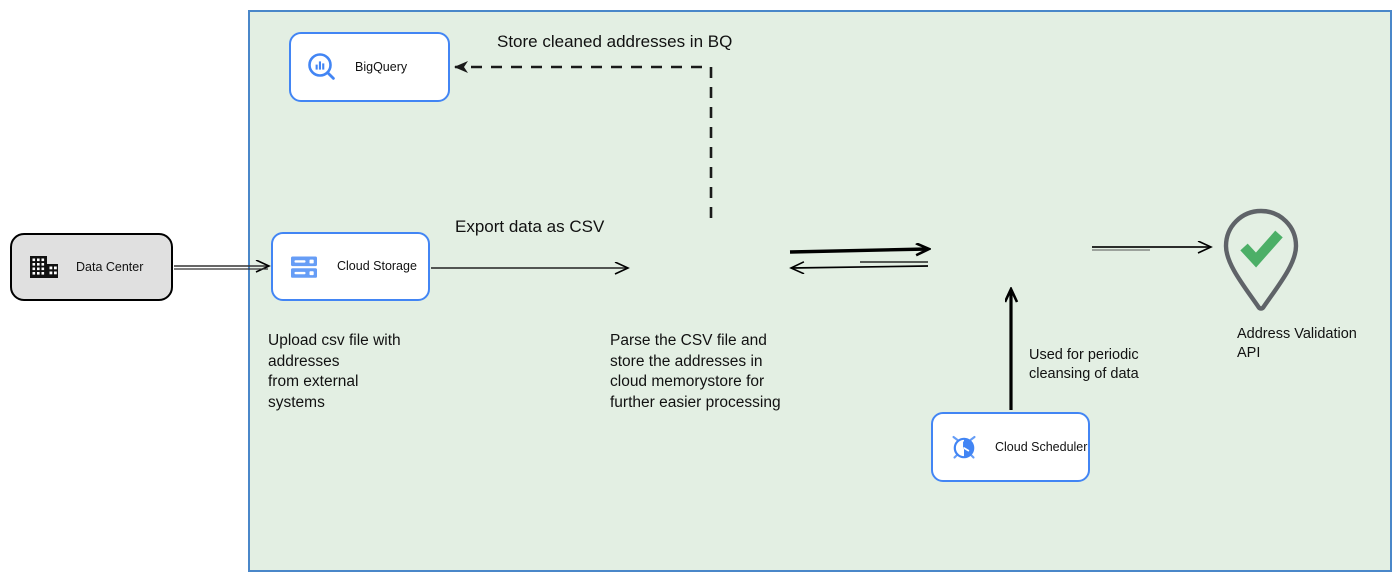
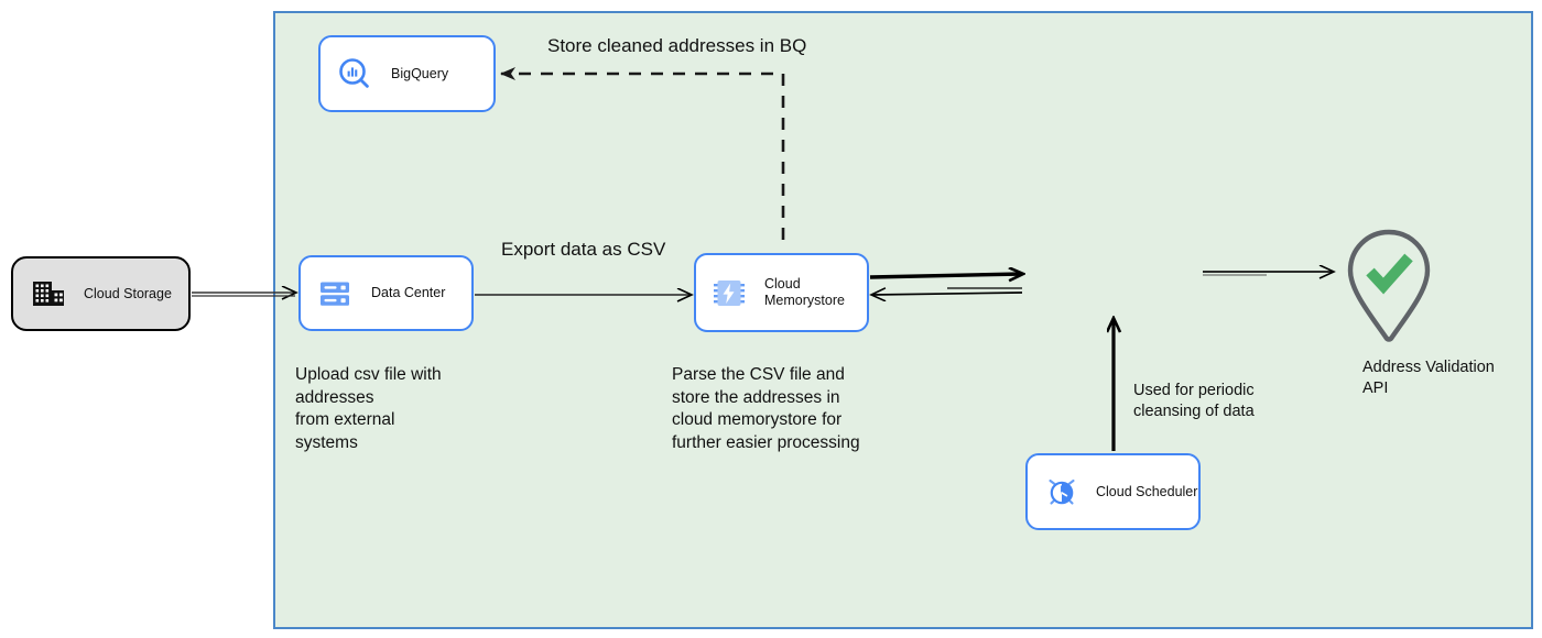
- Data Center
+ Cloud Storage
  BigQuery
- Cloud Storage
+ Data Center
+ Cloud
+ Memorystore
  Cloud Scheduler
  Address Validation
  API
  Store cleaned addresses in BQ
  Export data as CSV
  Upload csv file with
  addresses
  from external
  systems
  Parse the CSV file and
  store the addresses in
  cloud memorystore for
  further easier processing
  Used for periodic
  cleansing of data
